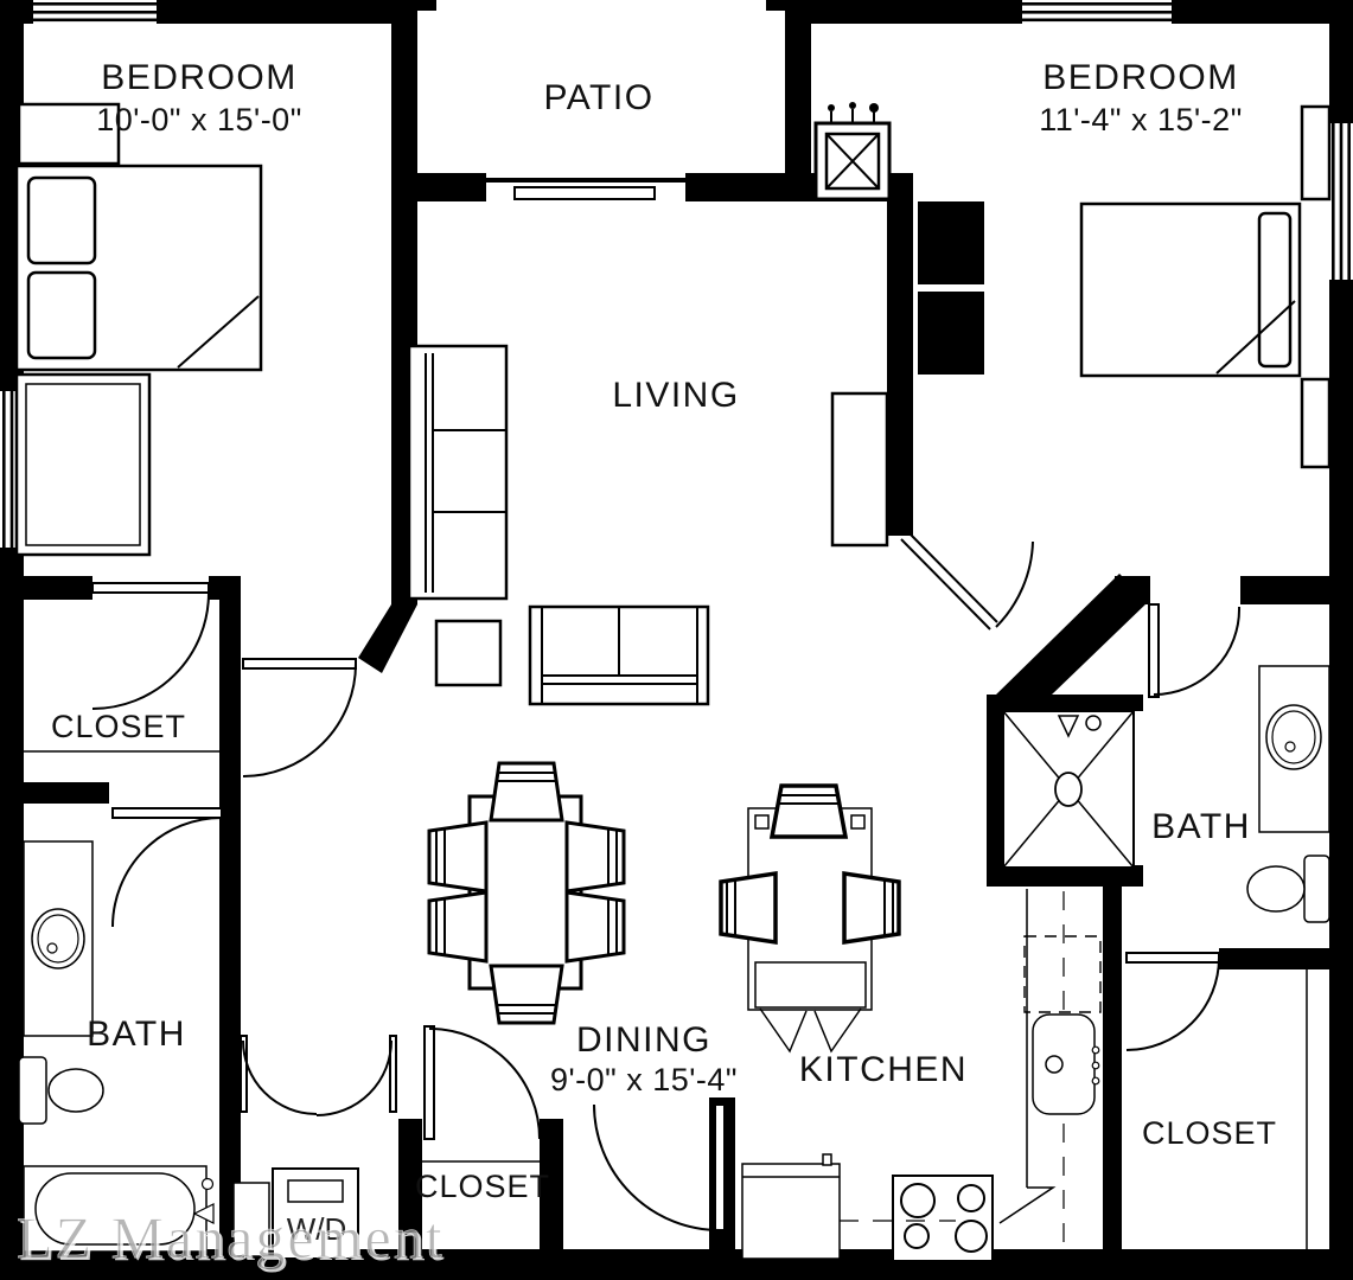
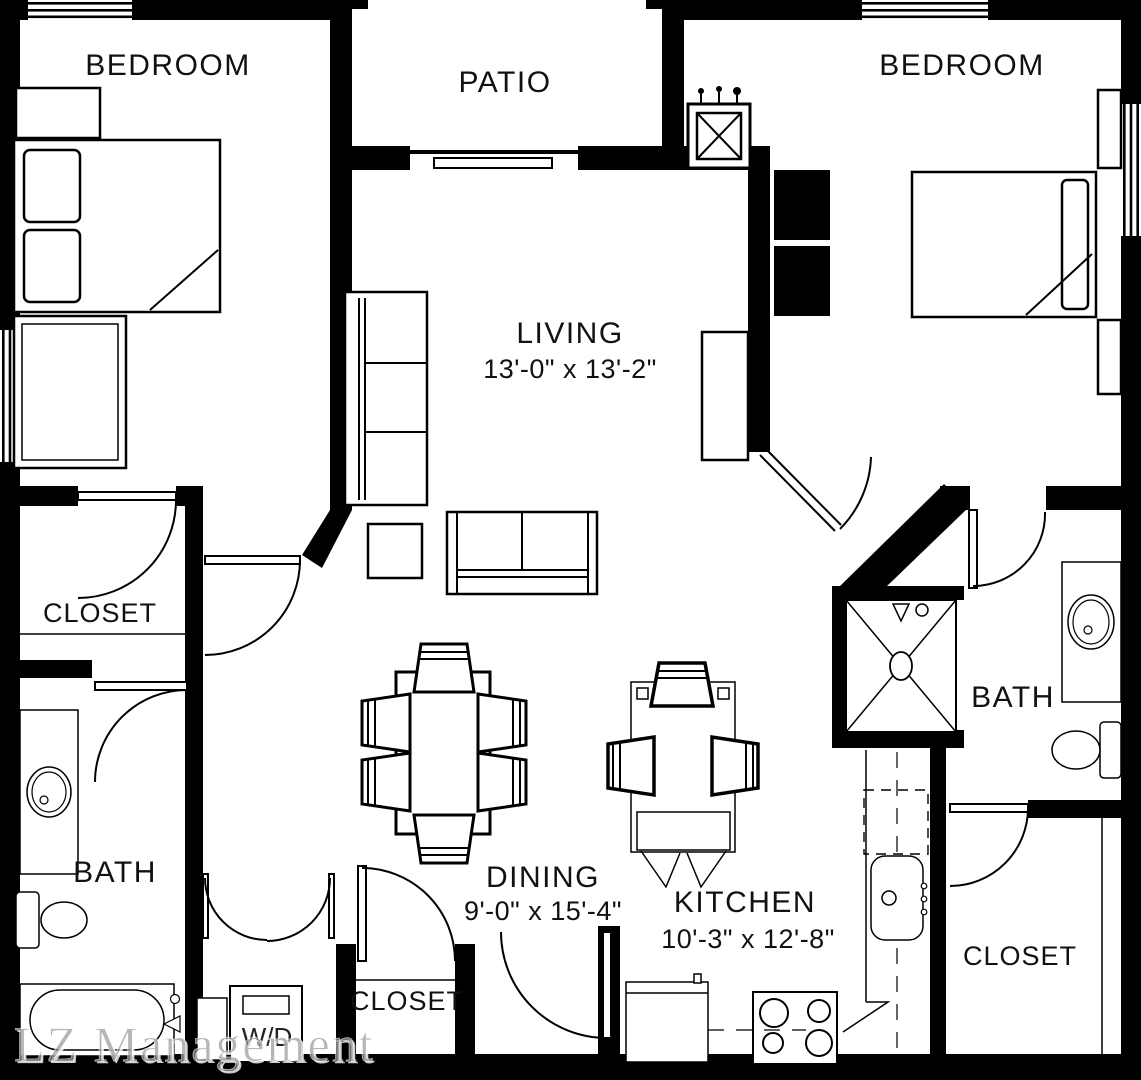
  BEDROOM
- 10'-0" x 15'-0"
  PATIO
  BEDROOM
- 11'-4" x 15'-2"
  LIVING
+ 13'-0" x 13'-2"
  CLOSET
  BATH
  DINING
  9'-0" x 15'-4"
  KITCHEN
+ 10'-3" x 12'-8"
  BATH
  CLOSET
  CLOSET
  W/D
  LZ Management
